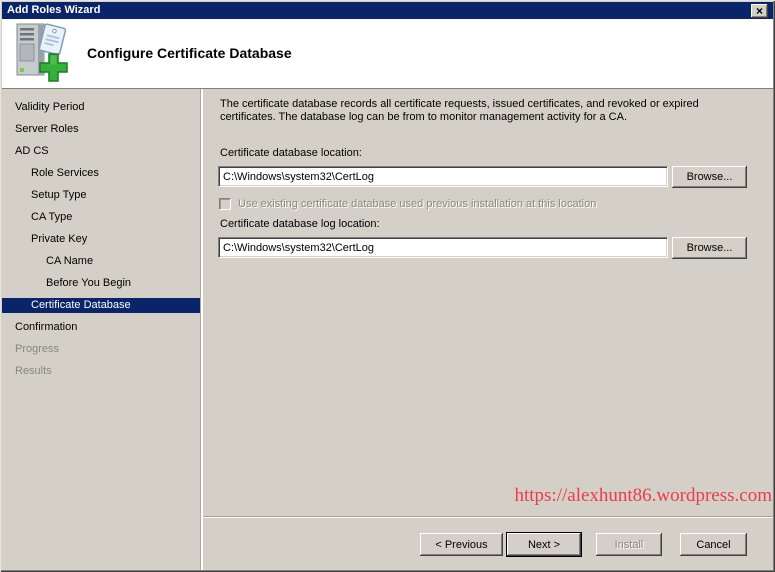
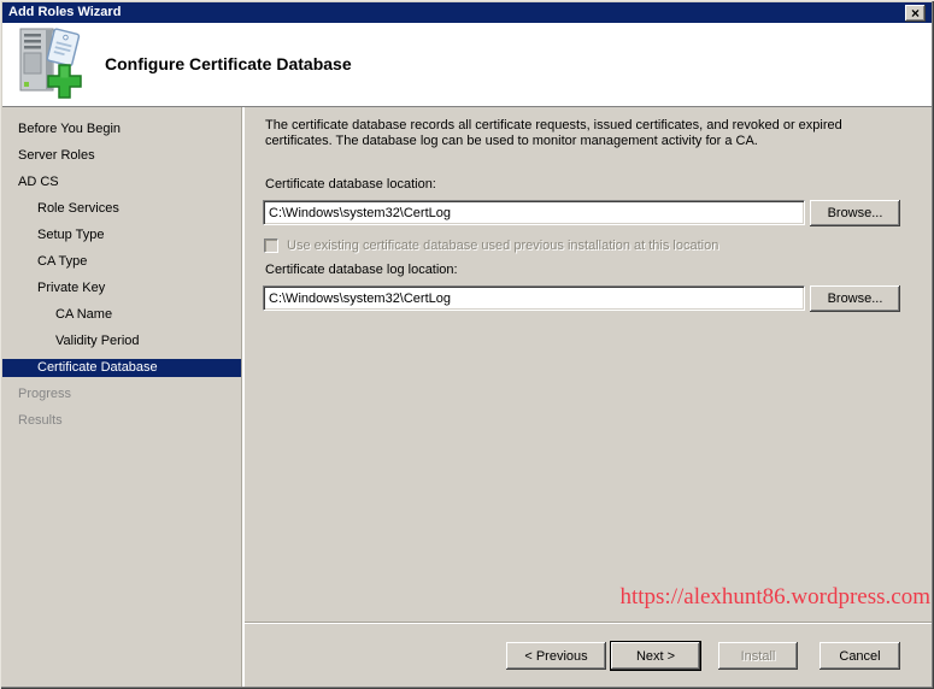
  Add Roles Wizard
  ×
  Configure Certificate Database
- Validity Period
+ Before You Begin
  Server Roles
  AD CS
  Role Services
  Setup Type
  CA Type
  Private Key
  CA Name
- Before You Begin
+ Validity Period
  Certificate Database
- Confirmation
  Progress
  Results
- The certificate database records all certificate requests, issued certificates, and revoked or expired certificates. The database log can be from to monitor management activity for a CA.
+ The certificate database records all certificate requests, issued certificates, and revoked or expired certificates. The database log can be used to monitor management activity for a CA.
  Certificate database location:
  C:\Windows\system32\CertLog
  Browse...
  Use existing certificate database used previous installation at this location
  Certificate database log location:
  C:\Windows\system32\CertLog
  Browse...
  https://alexhunt86.wordpress.com
  < Previous
  Next >
  Install
  Cancel
